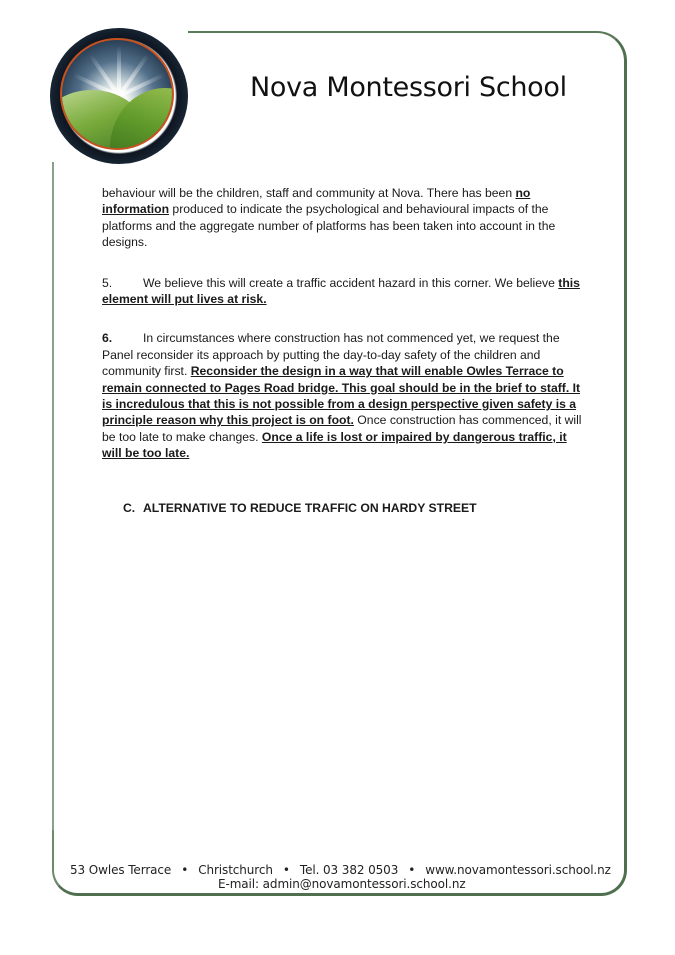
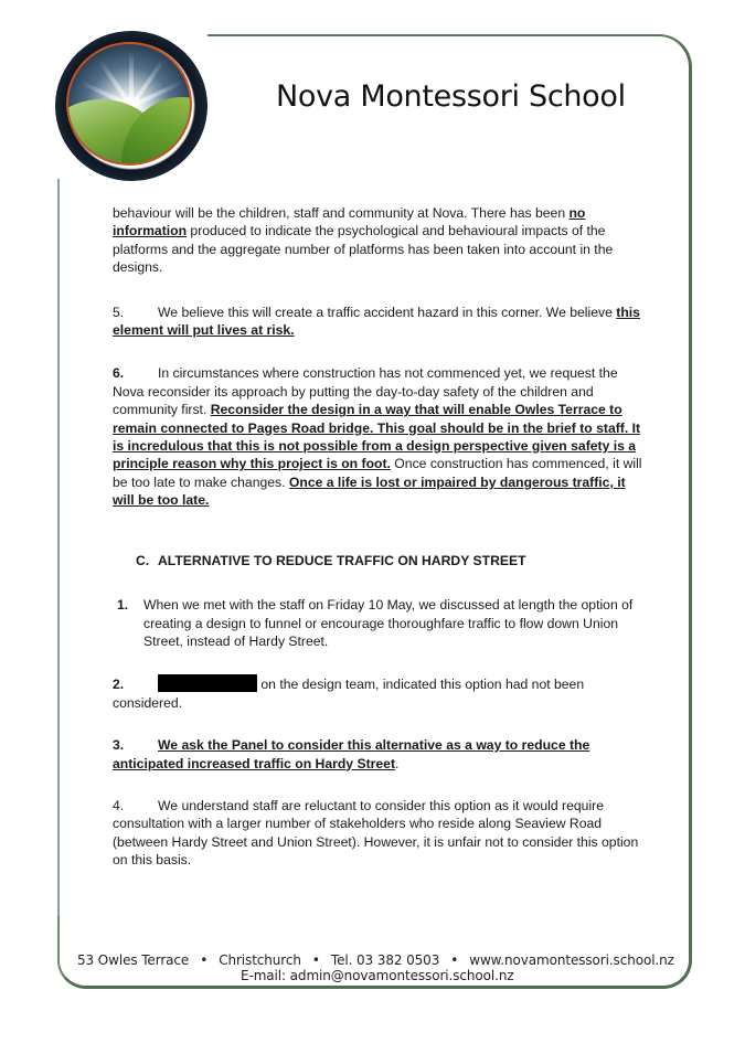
  Nova Montessori School
  behaviour will be the children, staff and community at Nova. There has been no information produced to indicate the psychological and behavioural impacts of the platforms and the aggregate number of platforms has been taken into account in the designs.
  5. We believe this will create a traffic accident hazard in this corner. We believe this element will put lives at risk.
- 6. In circumstances where construction has not commenced yet, we request the Panel reconsider its approach by putting the day-to-day safety of the children and community first. Reconsider the design in a way that will enable Owles Terrace to remain connected to Pages Road bridge. This goal should be in the brief to staff. It is incredulous that this is not possible from a design perspective given safety is a principle reason why this project is on foot. Once construction has commenced, it will be too late to make changes. Once a life is lost or impaired by dangerous traffic, it will be too late.
+ 6. In circumstances where construction has not commenced yet, we request the Nova reconsider its approach by putting the day-to-day safety of the children and community first. Reconsider the design in a way that will enable Owles Terrace to remain connected to Pages Road bridge. This goal should be in the brief to staff. It is incredulous that this is not possible from a design perspective given safety is a principle reason why this project is on foot. Once construction has commenced, it will be too late to make changes. Once a life is lost or impaired by dangerous traffic, it will be too late.
  C. ALTERNATIVE TO REDUCE TRAFFIC ON HARDY STREET
+ 1.
+ When we met with the staff on Friday 10 May, we discussed at length the option of creating a design to funnel or encourage thoroughfare traffic to flow down Union Street, instead of Hardy Street.
+ 2. on the design team, indicated this option had not been considered.
+ 3. We ask the Panel to consider this alternative as a way to reduce the anticipated increased traffic on Hardy Street.
+ 4. We understand staff are reluctant to consider this option as it would require consultation with a larger number of stakeholders who reside along Seaview Road (between Hardy Street and Union Street). However, it is unfair not to consider this option on this basis.
  53 Owles Terrace • Christchurch • Tel. 03 382 0503 • www.novamontessori.school.nz
  E-mail: admin@novamontessori.school.nz
